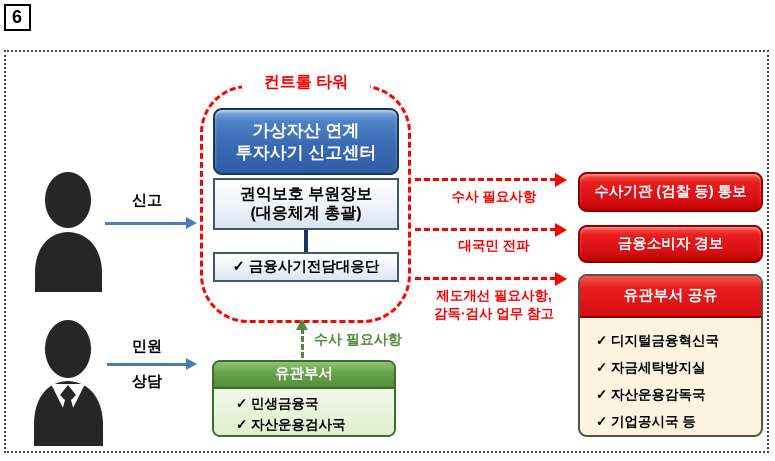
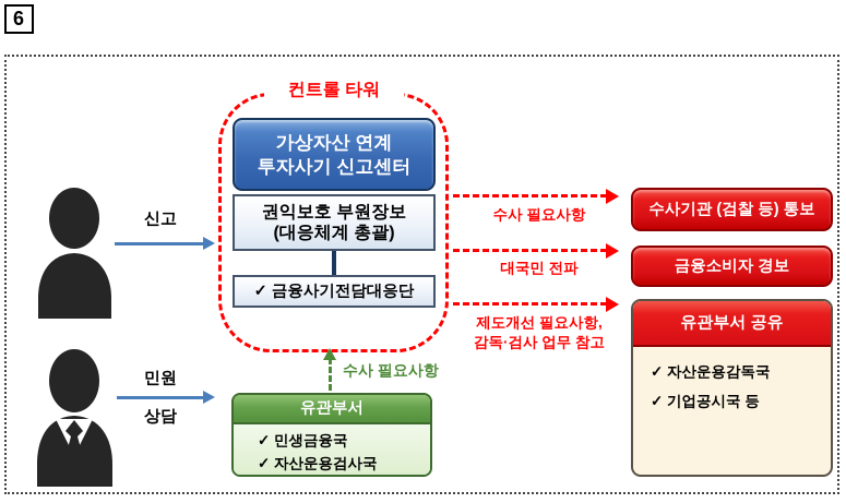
  6
  신고
  민원
  상담
  컨트롤 타워
  가상자산 연계
  투자사기 신고센터
  권익보호 부원장보
  (대응체계 총괄)
  ✓ 금융사기전담대응단
  수사 필요사항
  대국민 전파
  제도개선 필요사항,
  감독·검사 업무 참고
  수사기관 (검찰 등) 통보
  금융소비자 경보
  유관부서 공유
- ✓ 디지털금융혁신국
- ✓ 자금세탁방지실
  ✓ 자산운용감독국
  ✓ 기업공시국 등
  수사 필요사항
  유관부서
  ✓ 민생금융국
  ✓ 자산운용검사국
